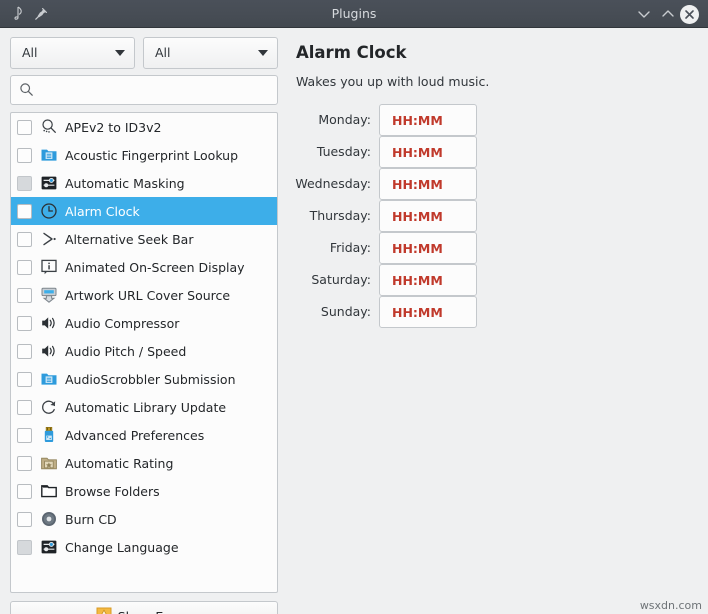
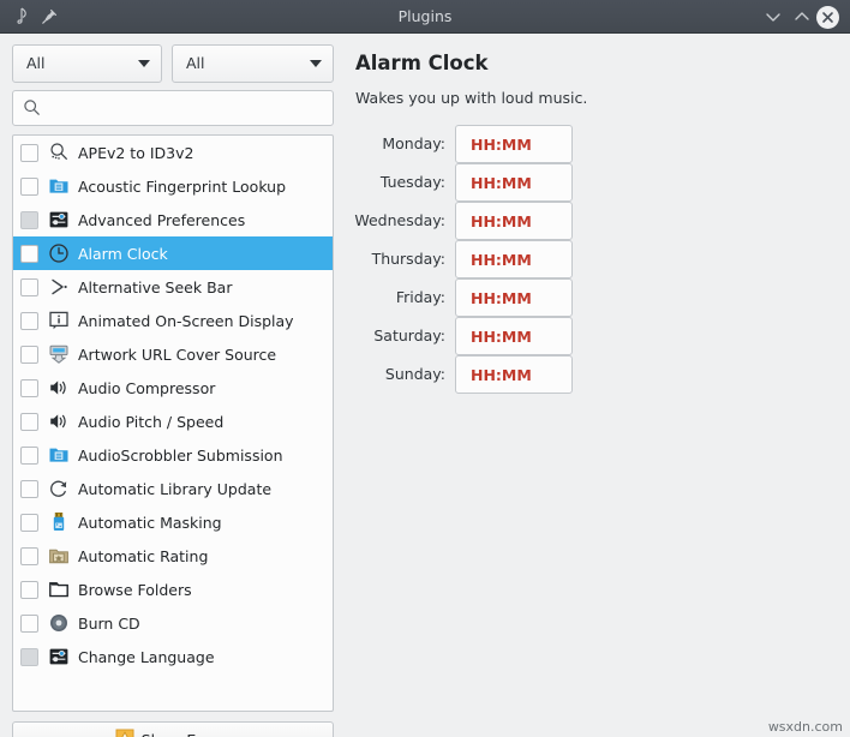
  Plugins
  All
  All
  APEv2 to ID3v2
  Acoustic Fingerprint Lookup
- Automatic Masking
+ Advanced Preferences
  Alarm Clock
  Alternative Seek Bar
  Animated On-Screen Display
  Artwork URL Cover Source
  Audio Compressor
  Audio Pitch / Speed
  AudioScrobbler Submission
  Automatic Library Update
- Advanced Preferences
+ Automatic Masking
  Automatic Rating
  Browse Folders
  Burn CD
  Change Language
  Alarm Clock
  Wakes you up with loud music.
  Monday:
  HH:MM
  Tuesday:
  HH:MM
  Wednesday:
  HH:MM
  Thursday:
  HH:MM
  Friday:
  HH:MM
  Saturday:
  HH:MM
  Sunday:
  HH:MM
  wsxdn.com
